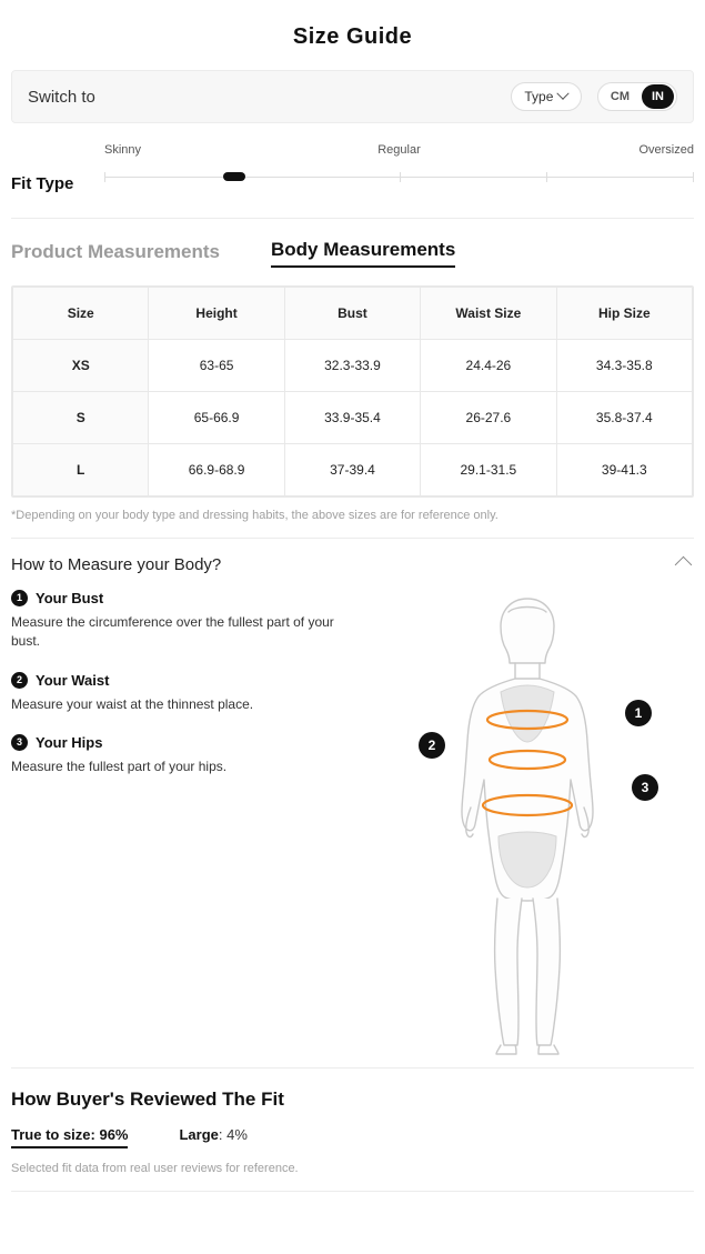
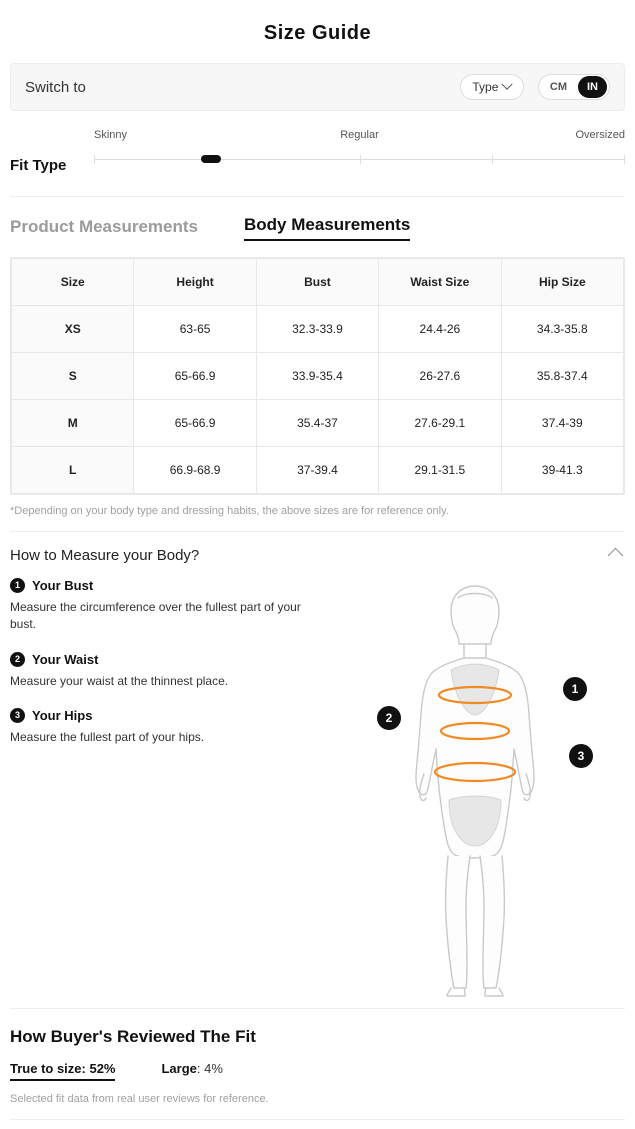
  Size Guide
  Switch to
  Type
  CM
  IN
  Fit Type
  Skinny
  Regular
  Oversized
  Product Measurements
  Body Measurements
  Size	Height	Bust	Waist Size	Hip Size
  XS	63-65	32.3-33.9	24.4-26	34.3-35.8
  S	65-66.9	33.9-35.4	26-27.6	35.8-37.4
+ M	65-66.9	35.4-37	27.6-29.1	37.4-39
  L	66.9-68.9	37-39.4	29.1-31.5	39-41.3
  *Depending on your body type and dressing habits, the above sizes are for reference only.
  How to Measure your Body?
  1
  Your Bust
  Measure the circumference over the fullest part of your bust.
  2
  Your Waist
  Measure your waist at the thinnest place.
  3
  Your Hips
  Measure the fullest part of your hips.
  1
  2
  3
  How Buyer's Reviewed The Fit
- True to size: 96%
+ True to size: 52%
  Large: 4%
  Selected fit data from real user reviews for reference.
